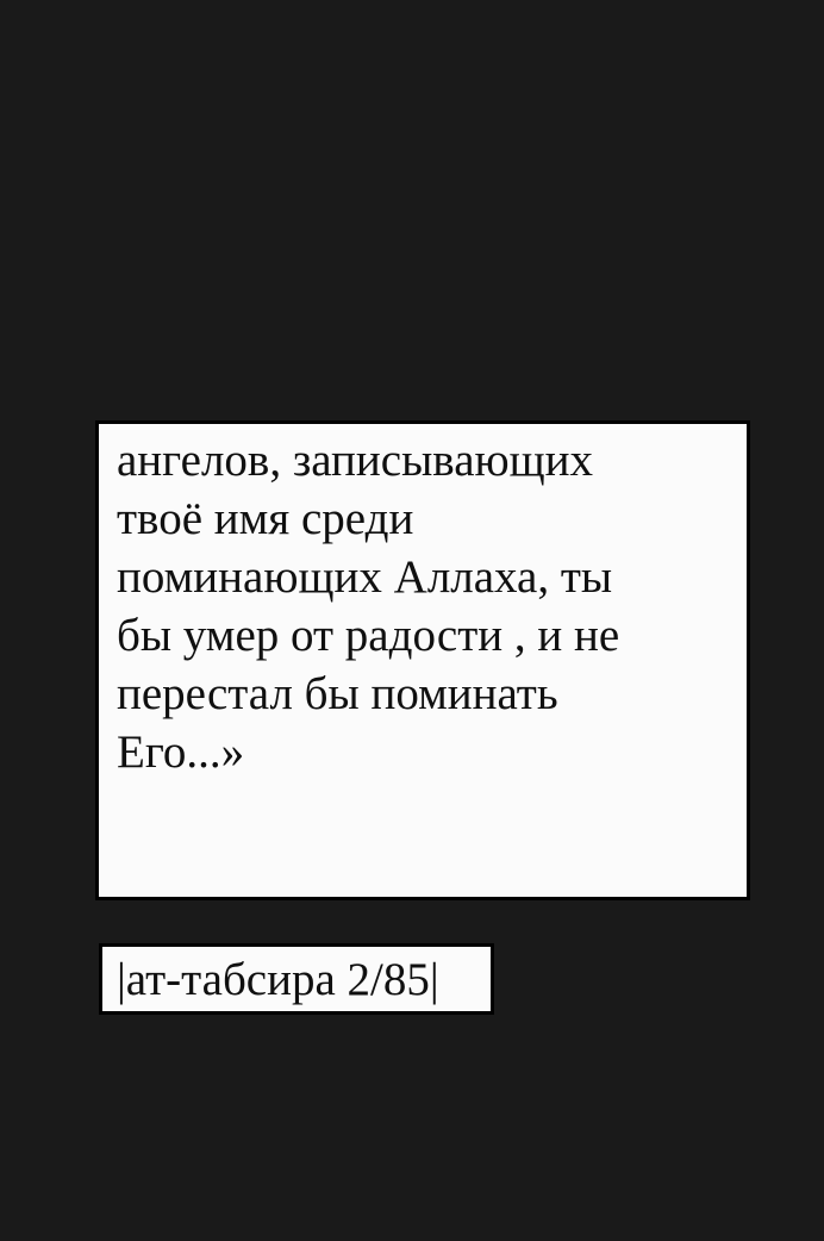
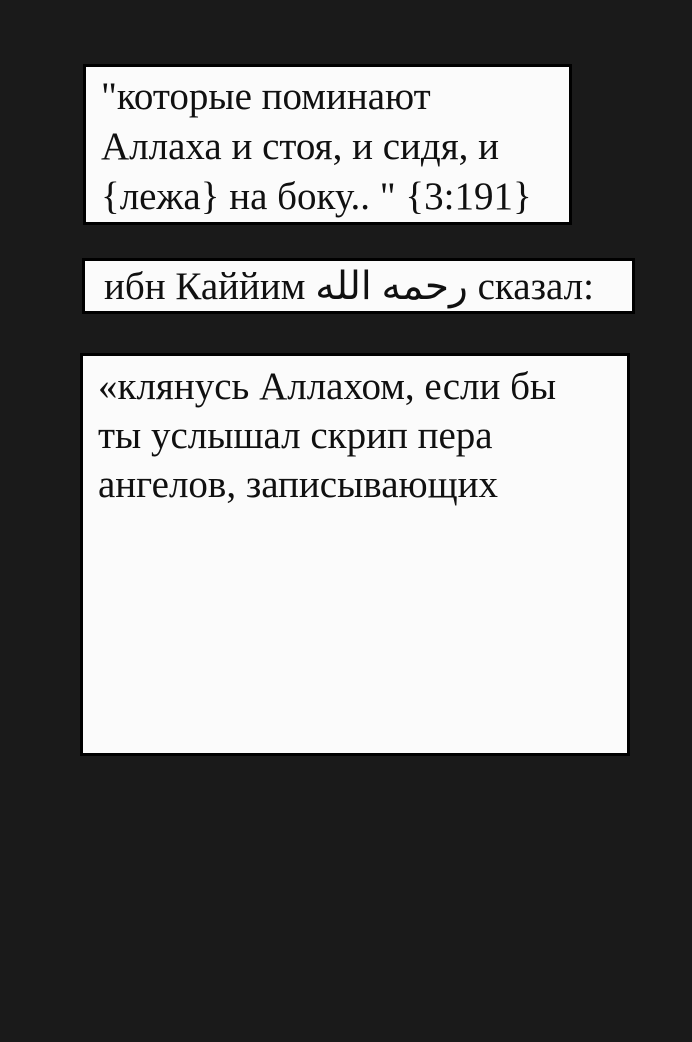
+ "которые поминают
+ Аллаха и стоя, и сидя, и
+ {лежа} на боку.. " {3:191}
+ ибн Каййим رحمه الله сказал:
+ «клянусь Аллахом, если бы
+ ты услышал скрип пера
  ангелов, записывающих
- твоё имя среди
- поминающих Аллаха, ты
- бы умер от радости , и не
- перестал бы поминать
- Его...»
- |ат-табсира 2/85|
